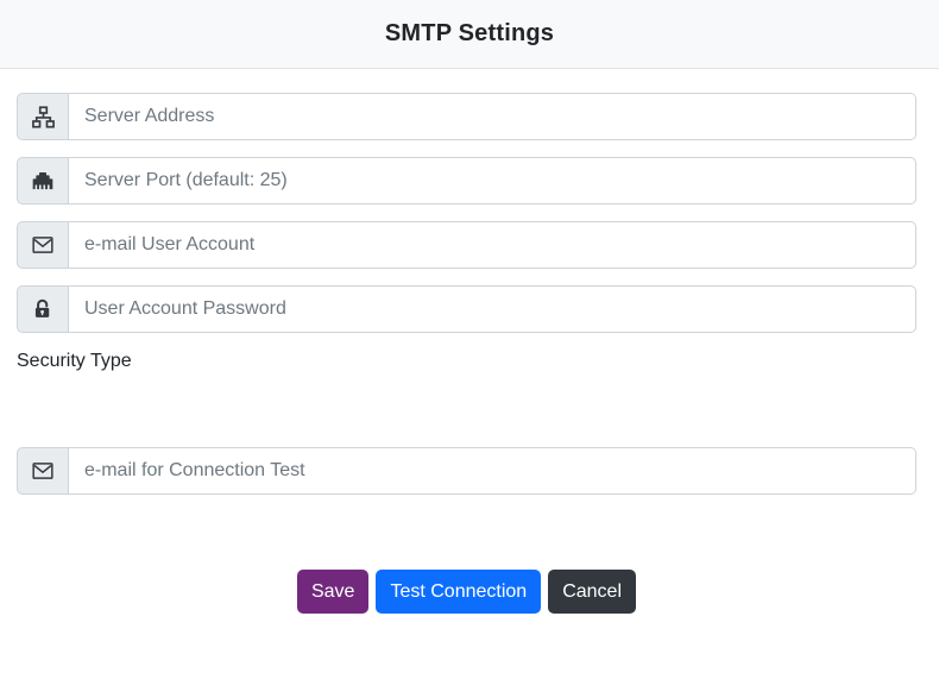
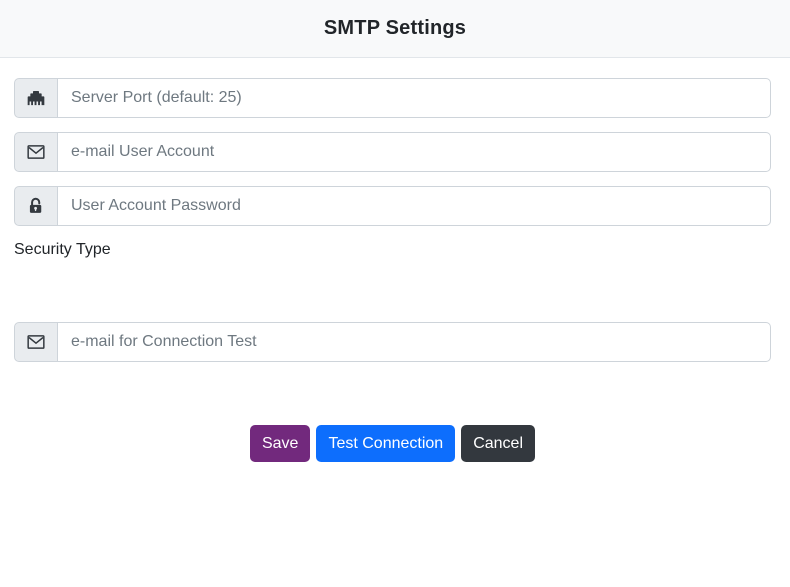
  SMTP Settings
- Server Address
  Server Port (default: 25)
  e-mail User Account
  User Account Password
  Security Type
  e-mail for Connection Test
  Save
  Test Connection
  Cancel
